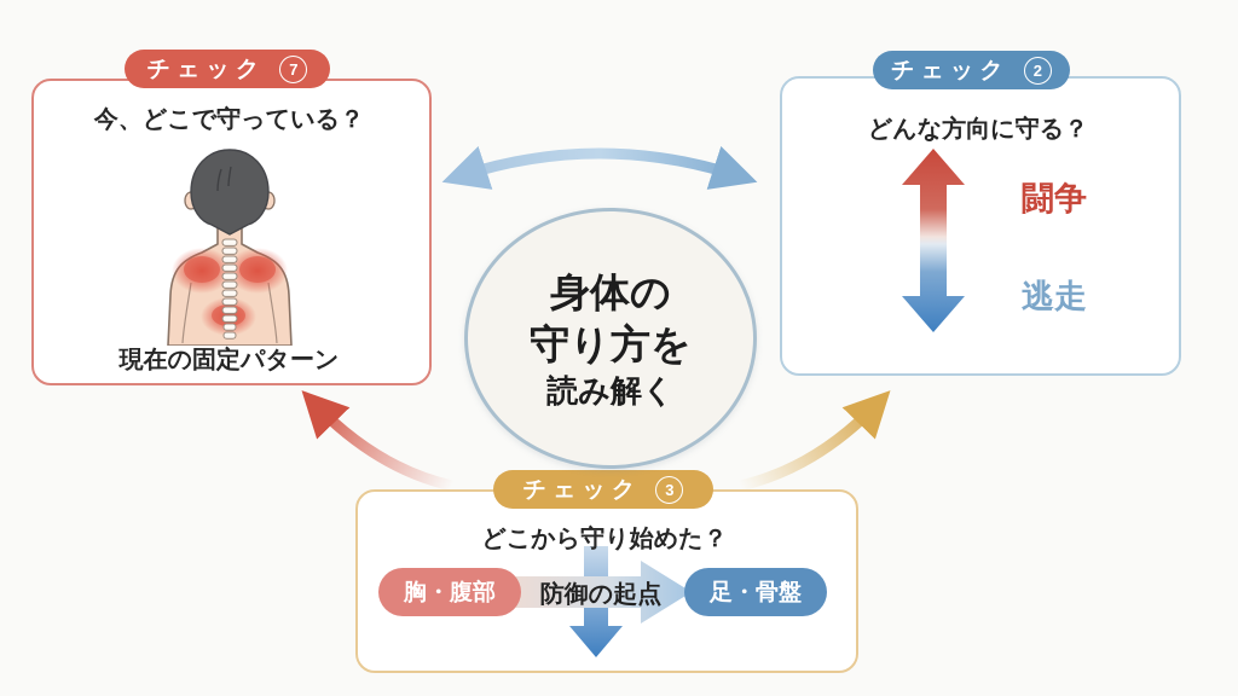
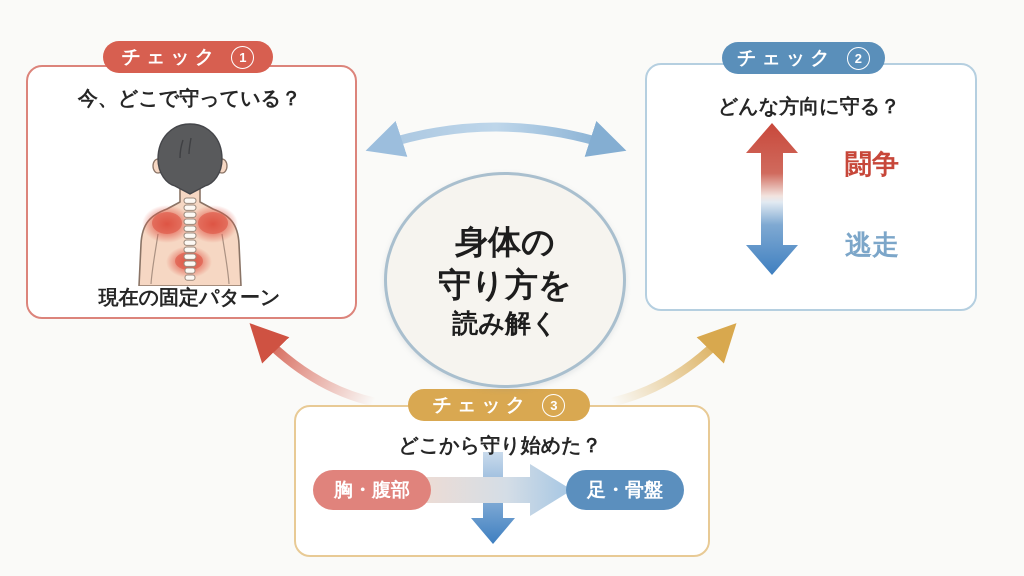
  チェック
- 7
+ 1
  今、どこで守っている？
  現在の固定パターン
  チェック
  2
  どんな方向に守る？
  闘争
  逃走
  チェック
  3
  どこから守り始めた？
- 防御の起点
  胸・腹部
  足・骨盤
  身体の
  守り方を
  読み解く
